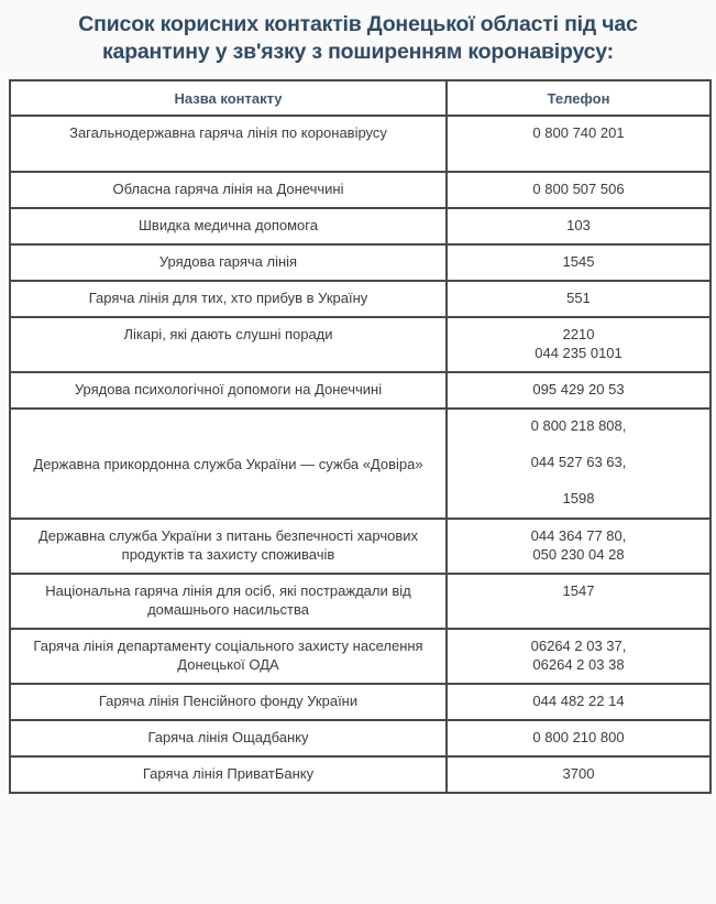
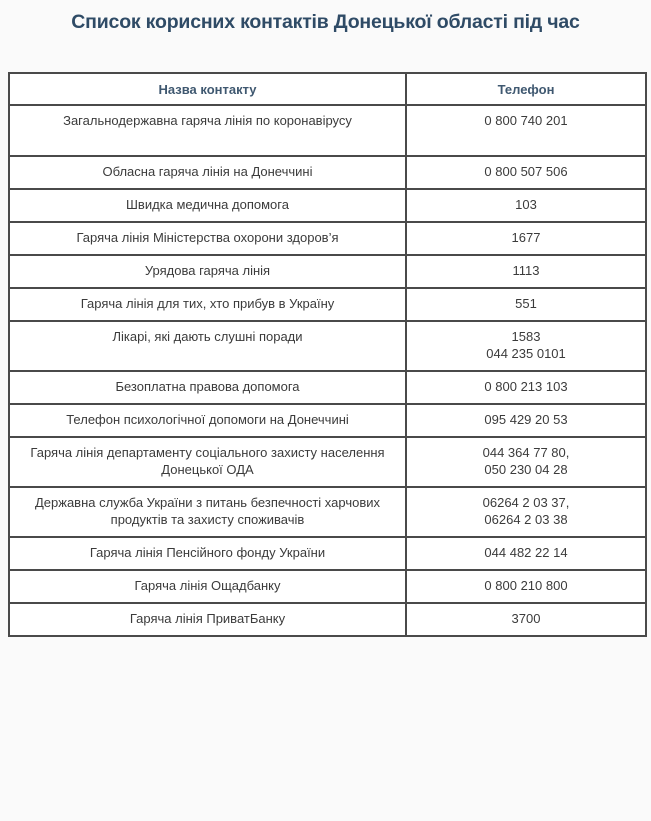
  Список корисних контактів Донецької області під час
- карантину у зв'язку з поширенням коронавірусу:
  Назва контакту	Телефон
  Загальнодержавна гаряча лінія по коронавірусу	0 800 740 201
  Обласна гаряча лінія на Донеччині	0 800 507 506
  Швидка медична допомога	103
+ Гаряча лінія Міністерства охорони здоров’я	1677
- Урядова гаряча лінія	1545
+ Урядова гаряча лінія	1113
  Гаряча лінія для тих, хто прибув в Україну	551
- Лікарі, які дають слушні поради	2210044 235 0101
+ Лікарі, які дають слушні поради	1583044 235 0101
+ Безоплатна правова допомога	0 800 213 103
- Урядова психологічної допомоги на Донеччині	095 429 20 53
+ Телефон психологічної допомоги на Донеччині	095 429 20 53
- Державна прикордонна служба України — сужба «Довіра»	0 800 218 808,044 527 63 63,1598
- Державна служба України з питань безпечності харчових продуктів та захисту споживачів	044 364 77 80,050 230 04 28
+ Гаряча лінія департаменту соціального захисту населення Донецької ОДА	044 364 77 80,050 230 04 28
- Національна гаряча лінія для осіб, які постраждали від домашнього насильства	1547
- Гаряча лінія департаменту соціального захисту населення Донецької ОДА	06264 2 03 37,06264 2 03 38
+ Державна служба України з питань безпечності харчових продуктів та захисту споживачів	06264 2 03 37,06264 2 03 38
  Гаряча лінія Пенсійного фонду України	044 482 22 14
  Гаряча лінія Ощадбанку	0 800 210 800
  Гаряча лінія ПриватБанку	3700
